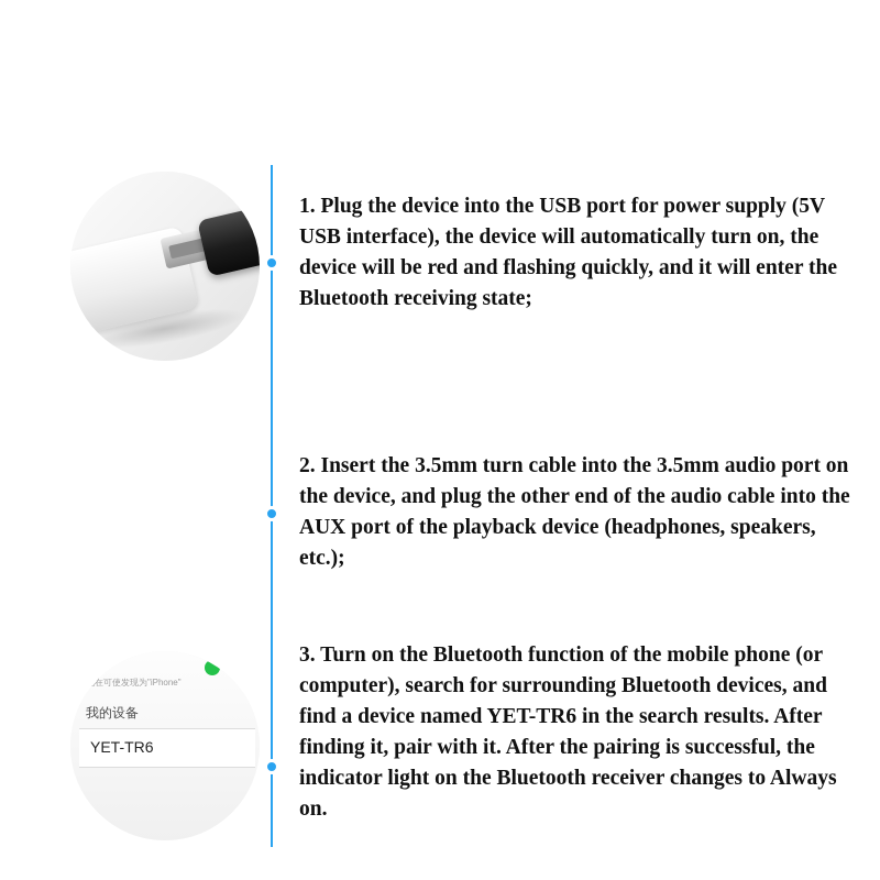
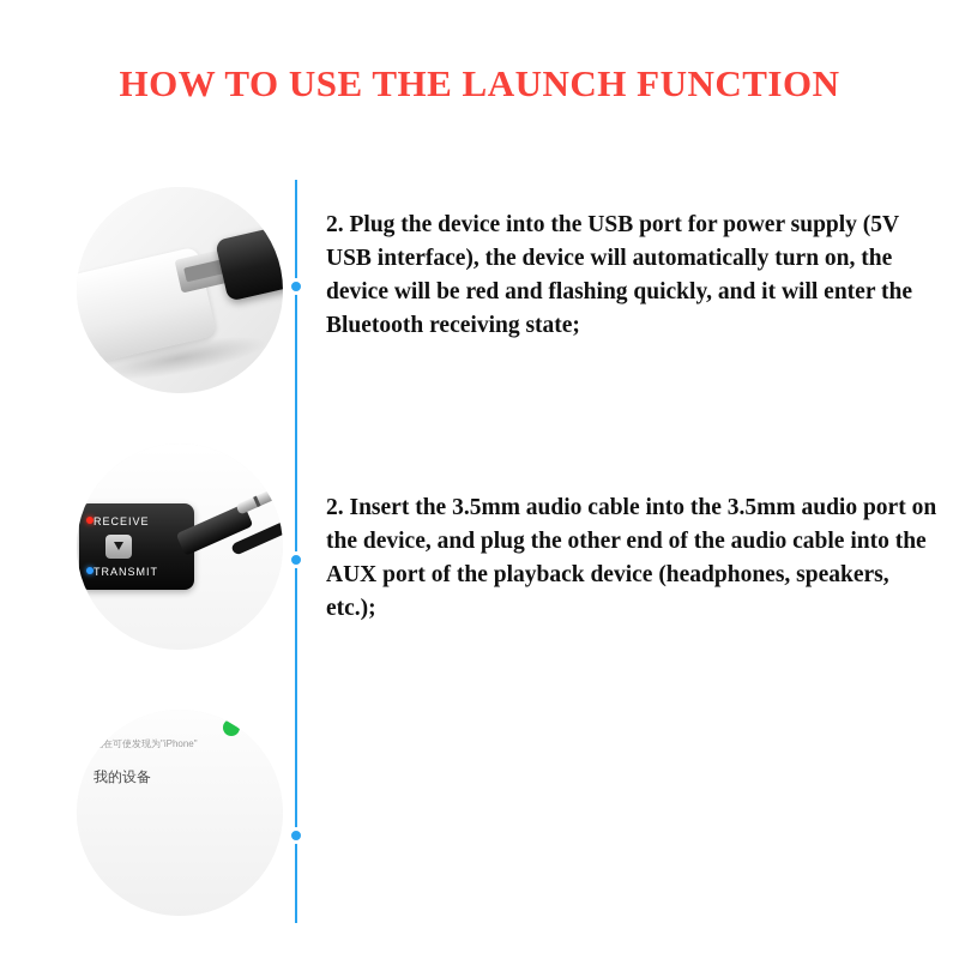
+ HOW TO USE THE LAUNCH FUNCTION
- 1. Plug the device into the USB port for power supply (5V USB interface), the device will automatically turn on, the device will be red and flashing quickly, and it will enter the Bluetooth receiving state;
+ 2. Plug the device into the USB port for power supply (5V USB interface), the device will automatically turn on, the device will be red and flashing quickly, and it will enter the Bluetooth receiving state;
+ RECEIVE
+ TRANSMIT
- 2. Insert the 3.5mm turn cable into the 3.5mm audio port on the device, and plug the other end of the audio cable into the AUX port of the playback device (headphones, speakers, etc.);
+ 2. Insert the 3.5mm audio cable into the 3.5mm audio port on the device, and plug the other end of the audio cable into the AUX port of the playback device (headphones, speakers, etc.);
  现在可使发现为"iPhone"
  我的设备
- YET-TR6
- 3. Turn on the Bluetooth function of the mobile phone (or computer), search for surrounding Bluetooth devices, and find a device named YET-TR6 in the search results. After finding it, pair with it. After the pairing is successful, the indicator light on the Bluetooth receiver changes to Always on.
